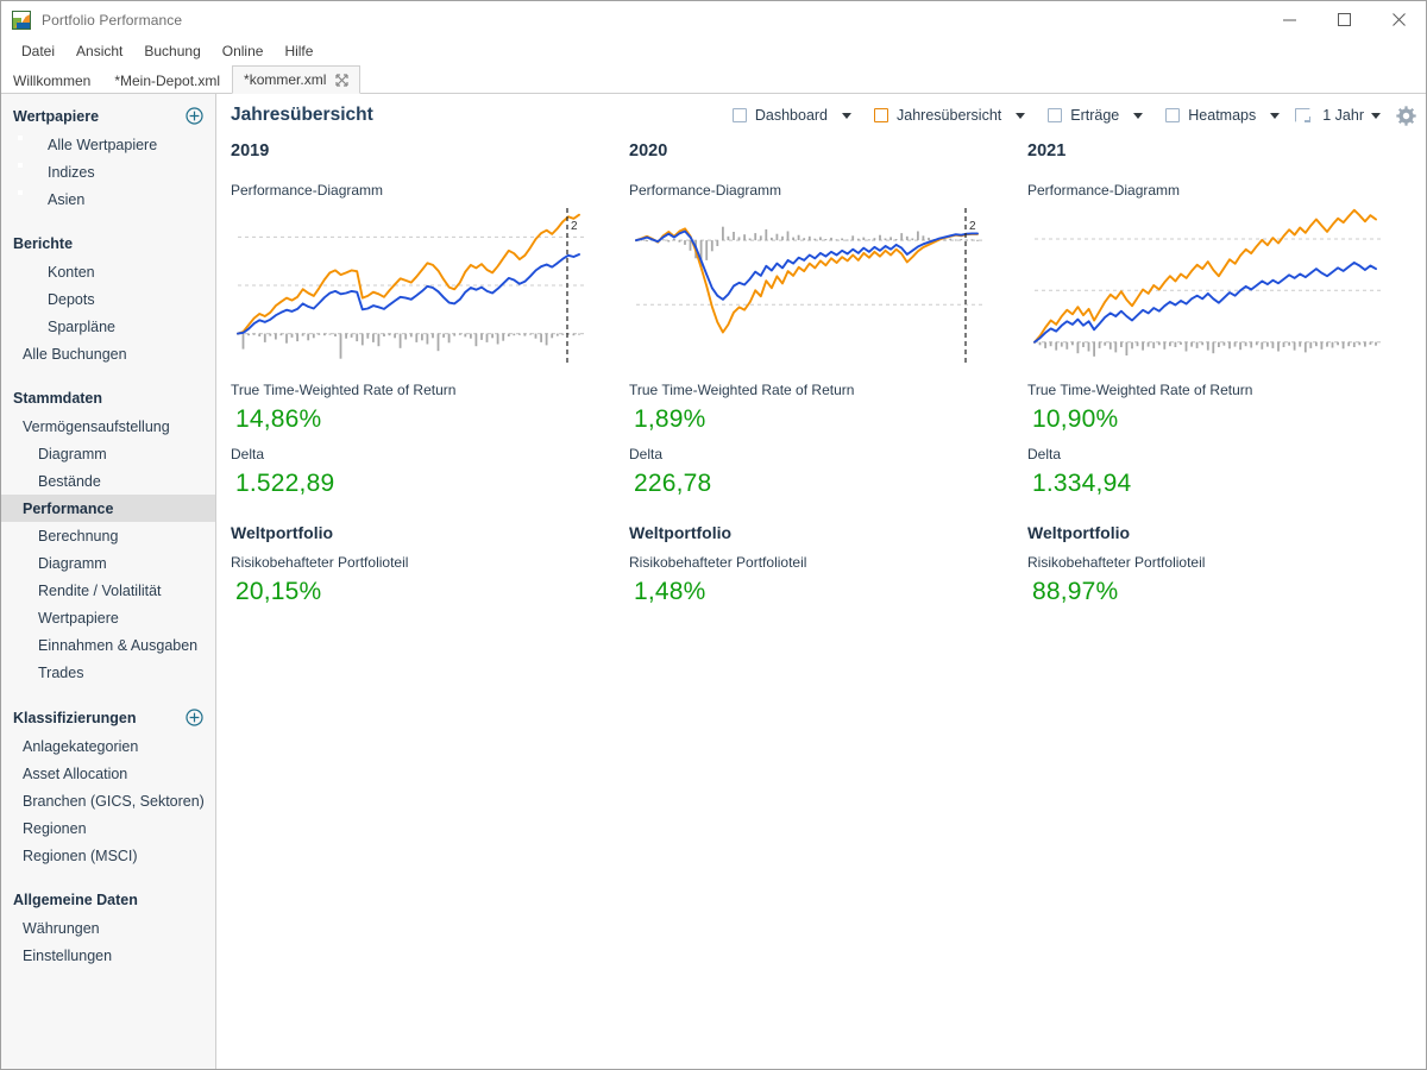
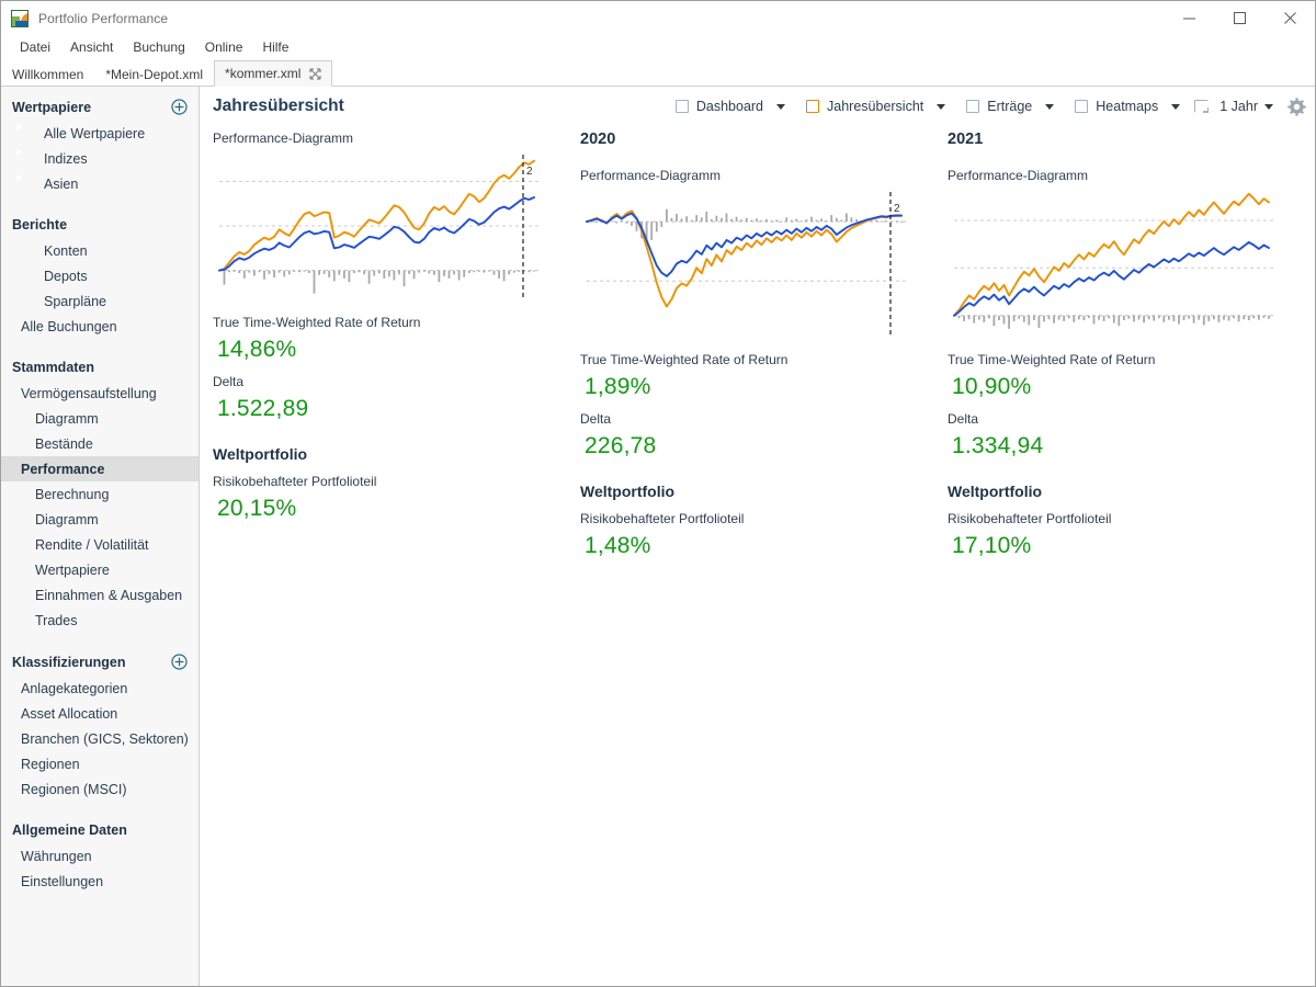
  Portfolio Performance
  Datei
  Ansicht
  Buchung
  Online
  Hilfe
  Willkommen
  *Mein-Depot.xml
  *kommer.xml
  Wertpapiere
  Alle Wertpapiere
  Indizes
  Asien
  Berichte
  Konten
  Depots
  Sparpläne
  Alle Buchungen
  Stammdaten
  Vermögensaufstellung
  Diagramm
  Bestände
  Performance
  Berechnung
  Diagramm
  Rendite / Volatilität
  Wertpapiere
  Einnahmen & Ausgaben
  Trades
  Klassifizierungen
  Anlagekategorien
  Asset Allocation
  Branchen (GICS, Sektoren)
  Regionen
  Regionen (MSCI)
  Allgemeine Daten
  Währungen
  Einstellungen
  Jahresübersicht
  Dashboard
  Jahresübersicht
  Erträge
  Heatmaps
  1 Jahr
- 2019
  Performance-Diagramm
  2
  True Time-Weighted Rate of Return
  14,86%
  Delta
  1.522,89
  Weltportfolio
  Risikobehafteter Portfolioteil
  20,15%
  2020
  Performance-Diagramm
  2
  True Time-Weighted Rate of Return
  1,89%
  Delta
  226,78
  Weltportfolio
  Risikobehafteter Portfolioteil
  1,48%
  2021
  Performance-Diagramm
  True Time-Weighted Rate of Return
  10,90%
  Delta
  1.334,94
  Weltportfolio
  Risikobehafteter Portfolioteil
- 88,97%
+ 17,10%
